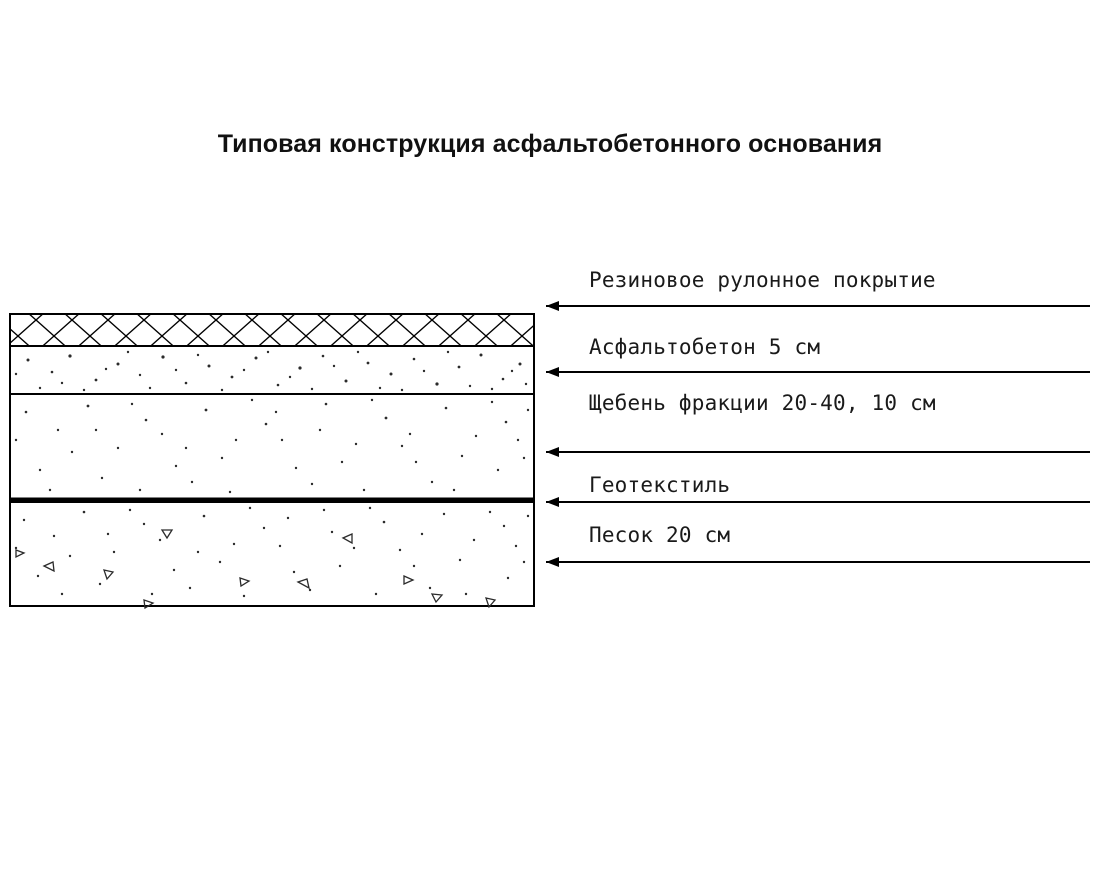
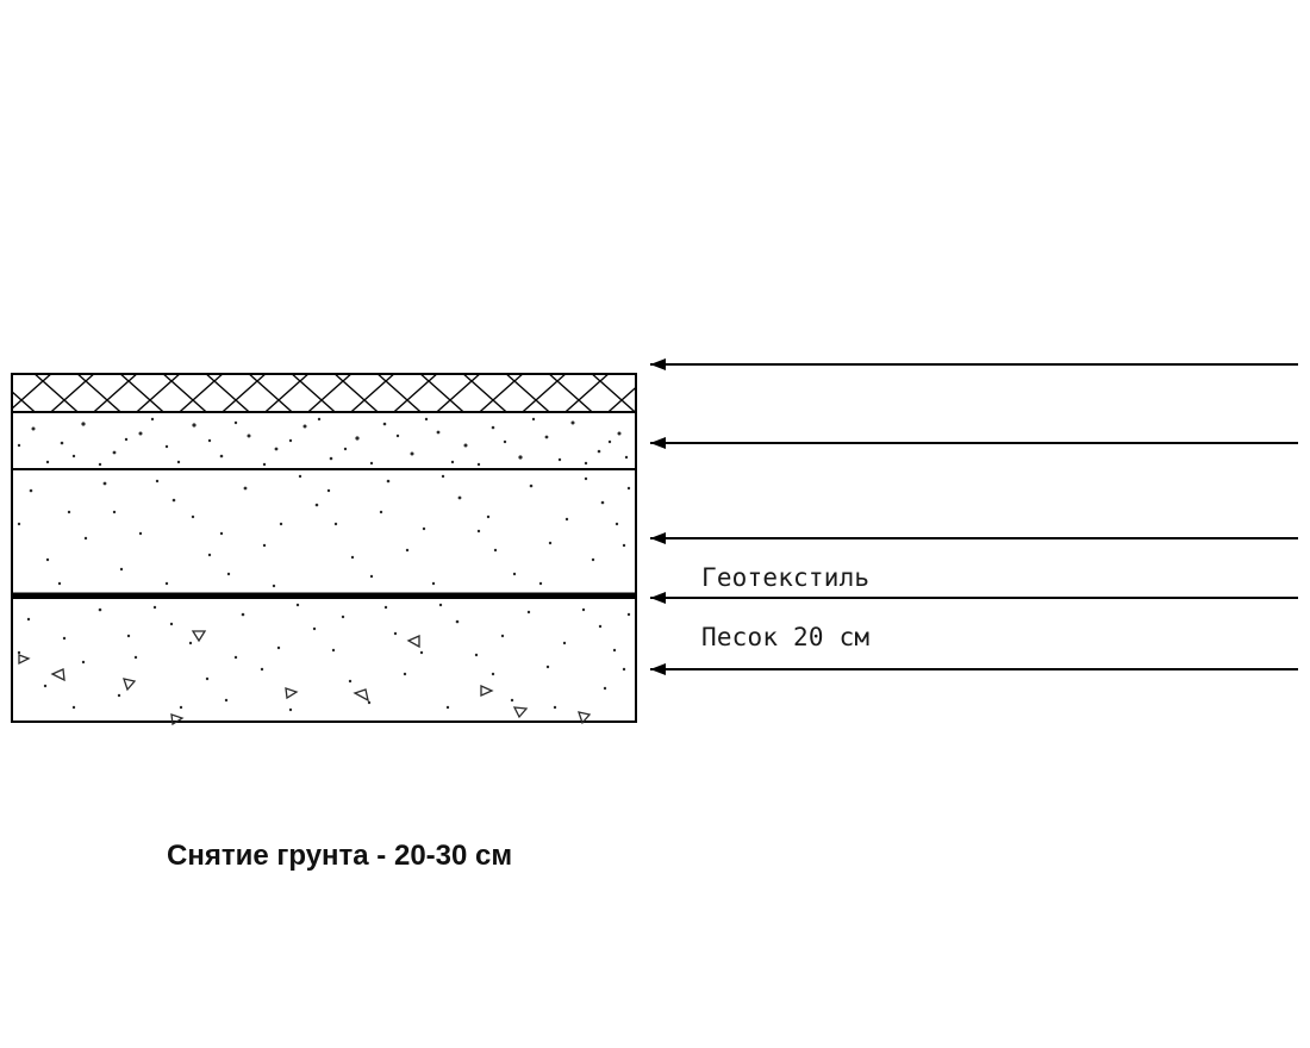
- Типовая конструкция асфальтобетонного основания
- Резиновое рулонное покрытие
- Асфальтобетон 5 см
- Щебень фракции 20-40, 10 см
  Геотекстиль
  Песок 20 см
+ Снятие грунта - 20-30 см
